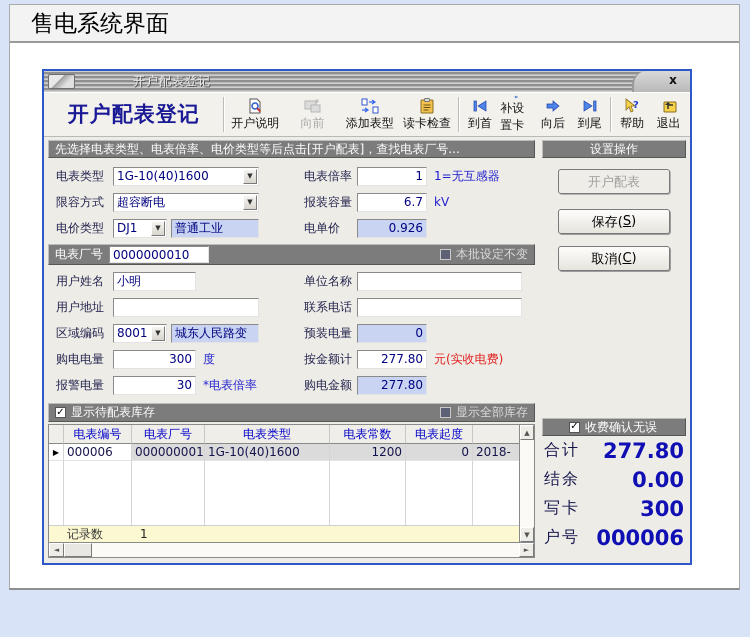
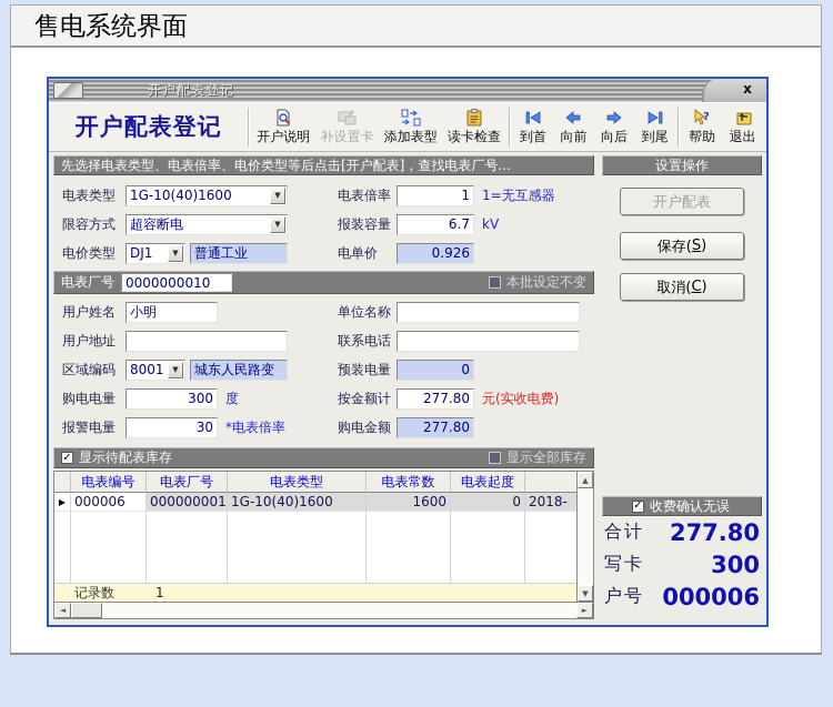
  售电系统界面
  开户配表登记
  x
  开户配表登记
  开户说明
- 向前
+ 补设置卡
  添加表型
  读卡检查
  到首
- 补设置卡
+ 向前
  向后
  到尾
  ?
  帮助
  退出
  先选择电表类型、电表倍率、电价类型等后点击[开户配表]，查找电表厂号...
  电表类型
  1G-10(40)1600
  ▼
  电表倍率
  1
  1=无互感器
  限容方式
  超容断电
  ▼
  报装容量
  6.7
  kV
  电价类型
  DJ1
  ▼
  普通工业
  电单价
  0.926
  电表厂号
  0000000010
  本批设定不变
  用户姓名
  小明
  单位名称
  用户地址
  联系电话
  区域编码
  8001
  ▼
  城东人民路变
  预装电量
  0
  购电电量
  300
  度
  按金额计
  277.80
  元(实收电费)
  报警电量
  30
  *电表倍率
  购电金额
  277.80
  ✓
  显示待配表库存
  显示全部库存
  电表编号
  电表厂号
  电表类型
  电表常数
  电表起度
  ▶
  000006
  000000001
  1G-10(40)1600
- 1200
+ 1600
  0
  2018-
  记录数
  1
  ▲
  ▼
  ◄
  ►
  设置操作
  开户配表
  保存(
  S
  )
  取消(
  C
  )
  ✓
  收费确认无误
  合计
  277.80
- 结余
- 0.00
  写卡
  300
  户号
  000006
